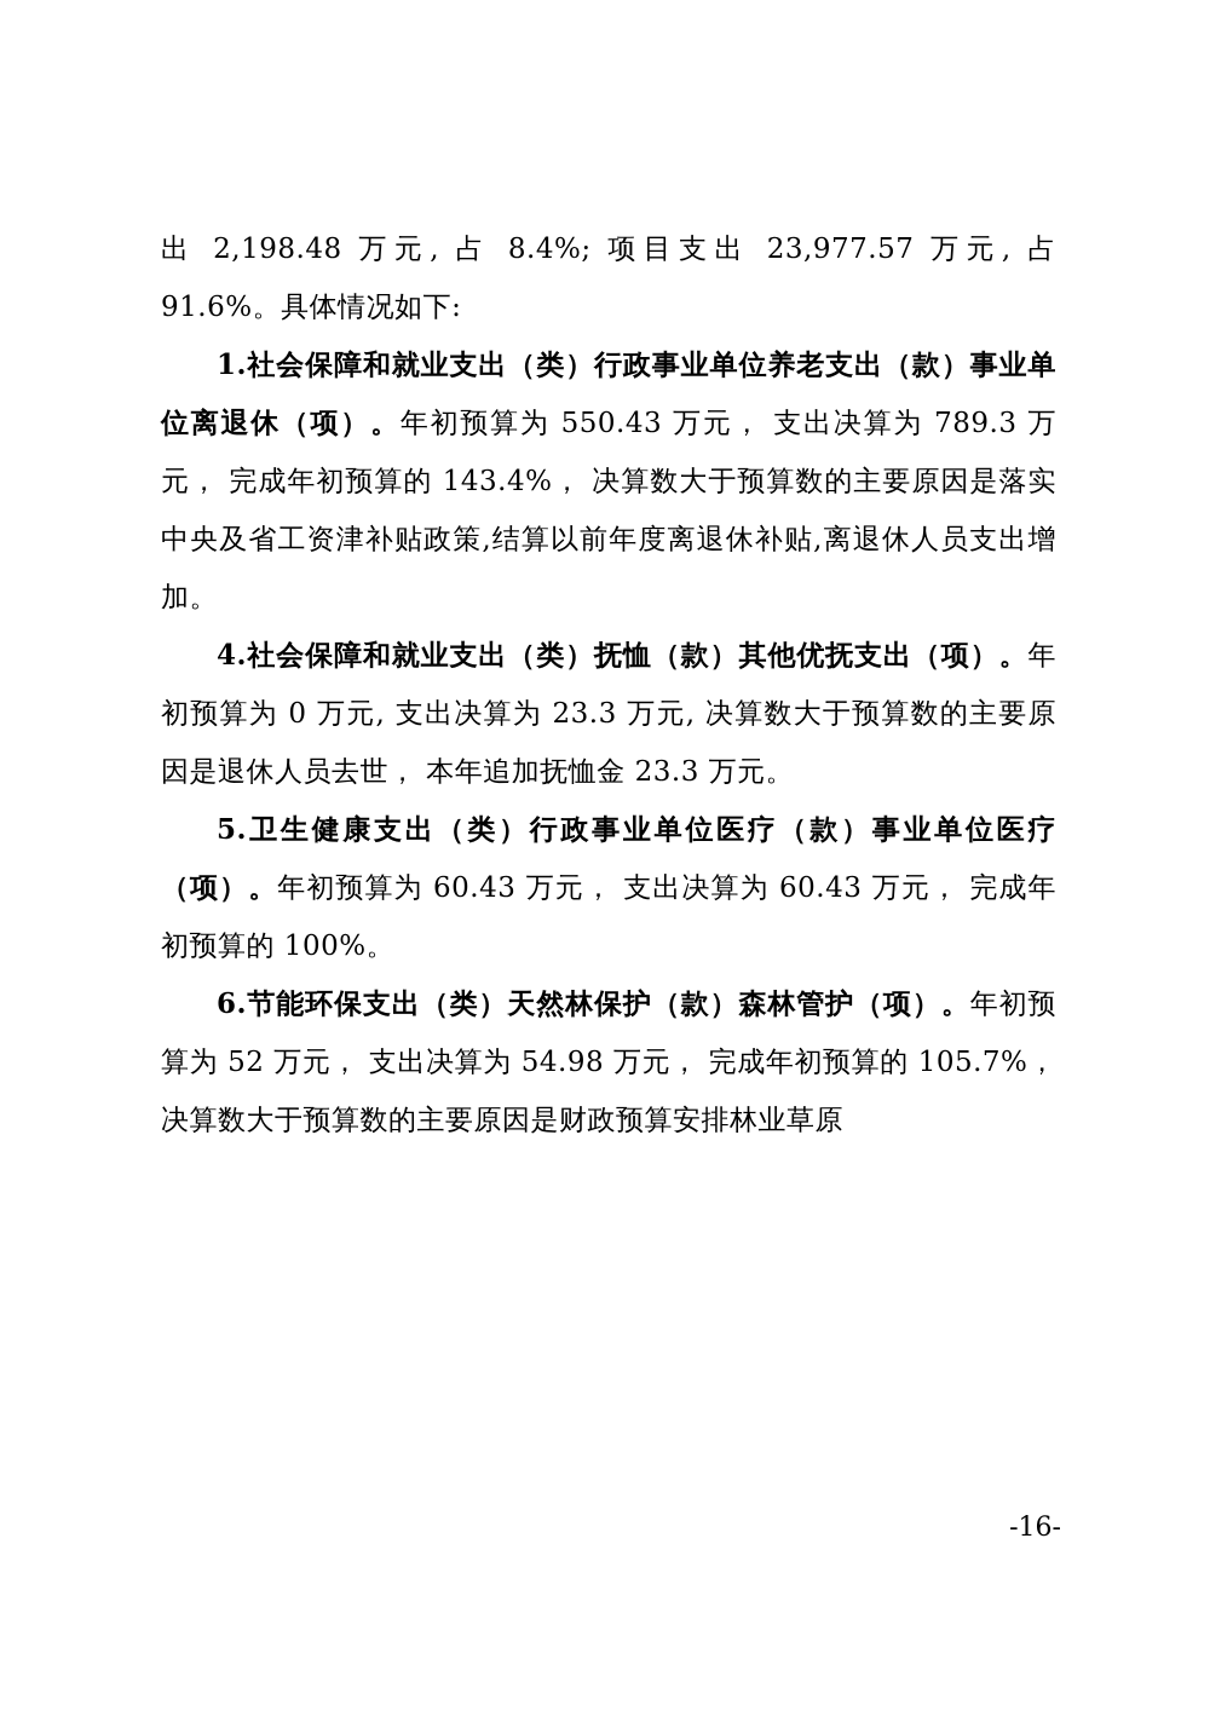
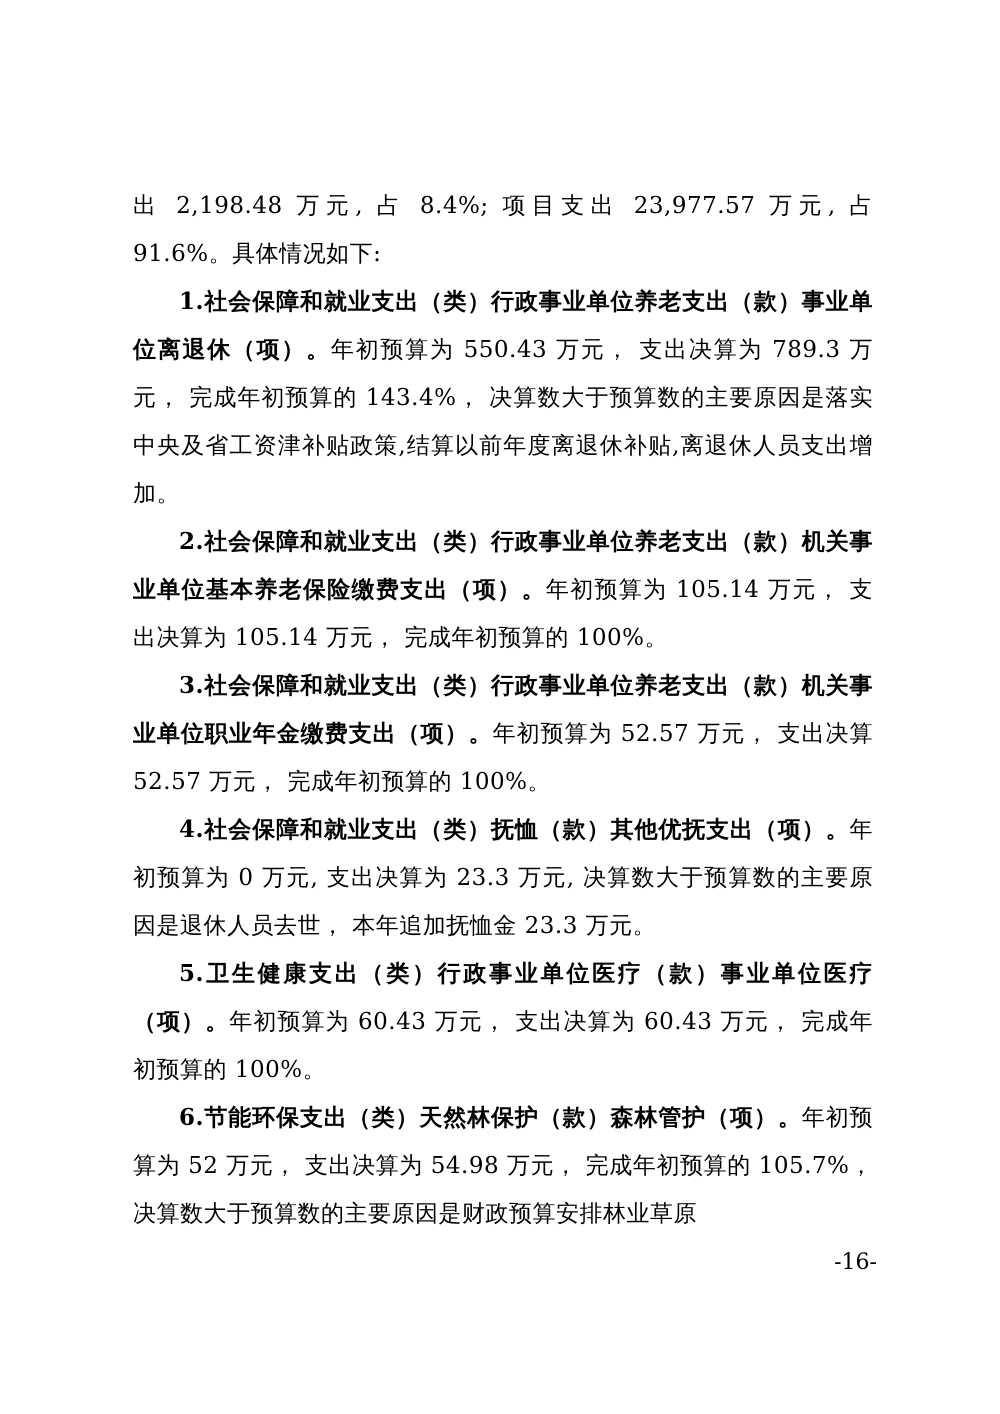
  出 2,198.48 万元, 占 8.4%; 项目支出 23,977.57 万元, 占 91.6%。具体情况如下:
  1.社会保障和就业支出（类）行政事业单位养老支出（款）事业单位离退休（项）。年初预算为 550.43 万元， 支出决算为 789.3 万元， 完成年初预算的 143.4%， 决算数大于预算数的主要原因是落实中央及省工资津补贴政策,结算以前年度离退休补贴,离退休人员支出增加。
+ 2.社会保障和就业支出（类）行政事业单位养老支出（款）机关事业单位基本养老保险缴费支出（项）。年初预算为 105.14 万元， 支出决算为 105.14 万元， 完成年初预算的 100%。
+ 3.社会保障和就业支出（类）行政事业单位养老支出（款）机关事业单位职业年金缴费支出（项）。年初预算为 52.57 万元， 支出决算 52.57 万元， 完成年初预算的 100%。
  4.社会保障和就业支出（类）抚恤（款）其他优抚支出（项）。年初预算为 0 万元, 支出决算为 23.3 万元, 决算数大于预算数的主要原因是退休人员去世， 本年追加抚恤金 23.3 万元。
  5.卫生健康支出（类）行政事业单位医疗（款）事业单位医疗（项）。年初预算为 60.43 万元， 支出决算为 60.43 万元， 完成年初预算的 100%。
  6.节能环保支出（类）天然林保护（款）森林管护（项）。年初预算为 52 万元， 支出决算为 54.98 万元， 完成年初预算的 105.7%， 决算数大于预算数的主要原因是财政预算安排林业草原
  -16-
